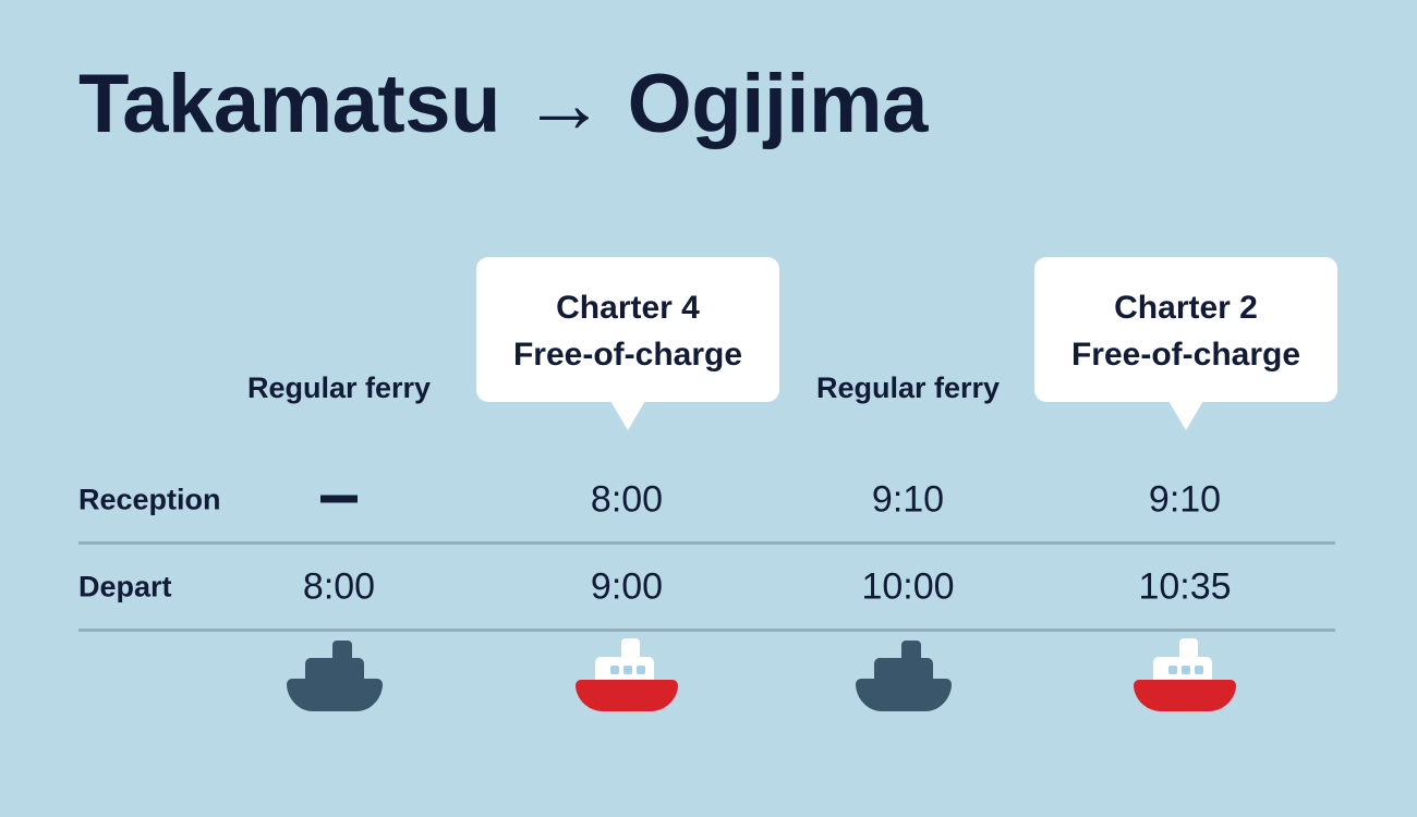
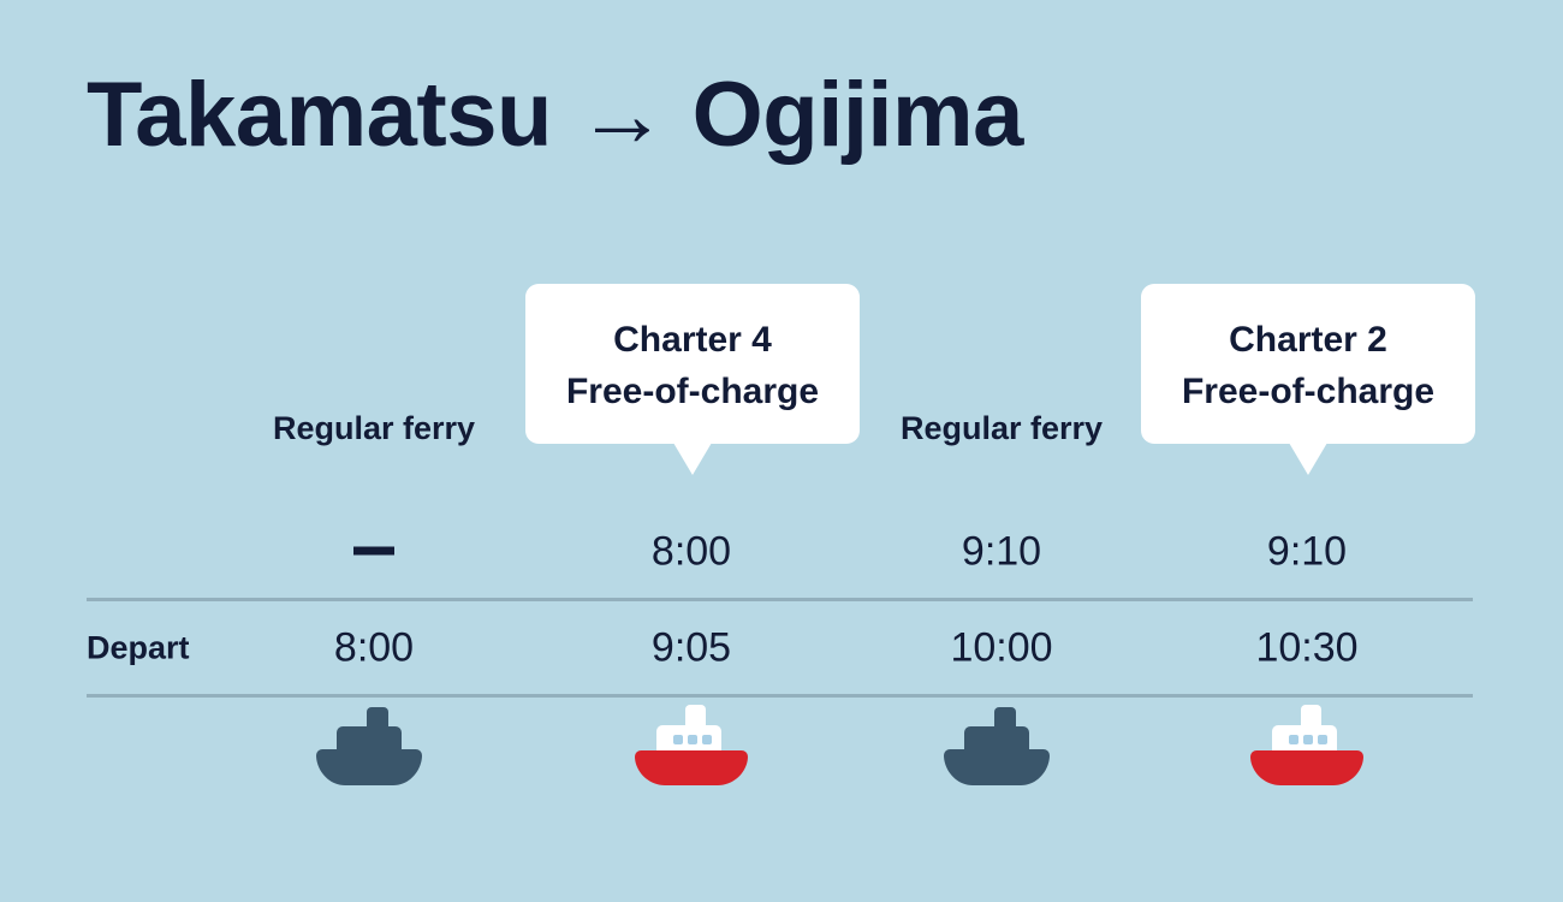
  Takamatsu → Ogijima
  Regular ferry
  Regular ferry
  Charter 4
  Free-of-charge
  Charter 2
  Free-of-charge
- Reception
  8:00
  9:10
  9:10
  Depart
  8:00
- 9:00
+ 9:05
  10:00
- 10:35
+ 10:30
